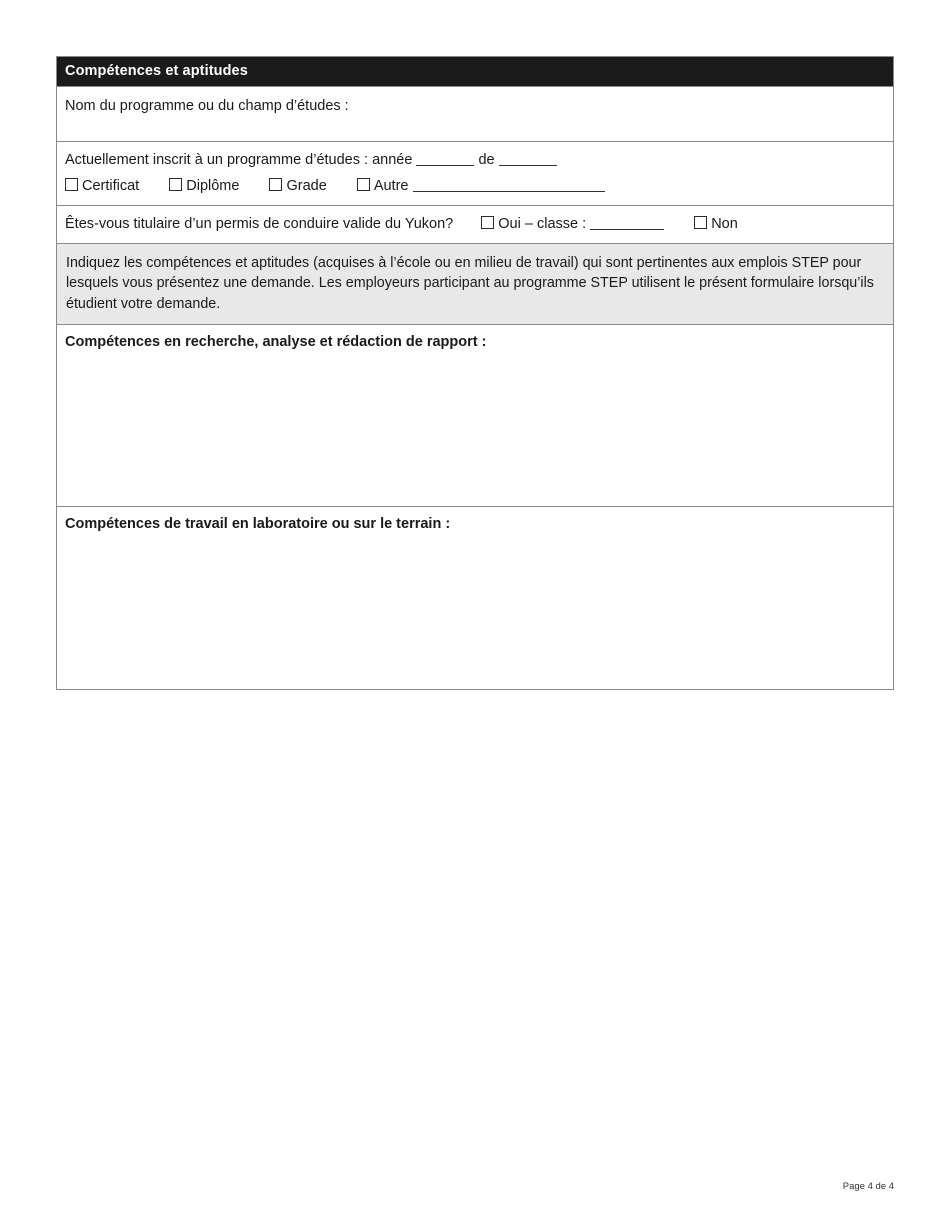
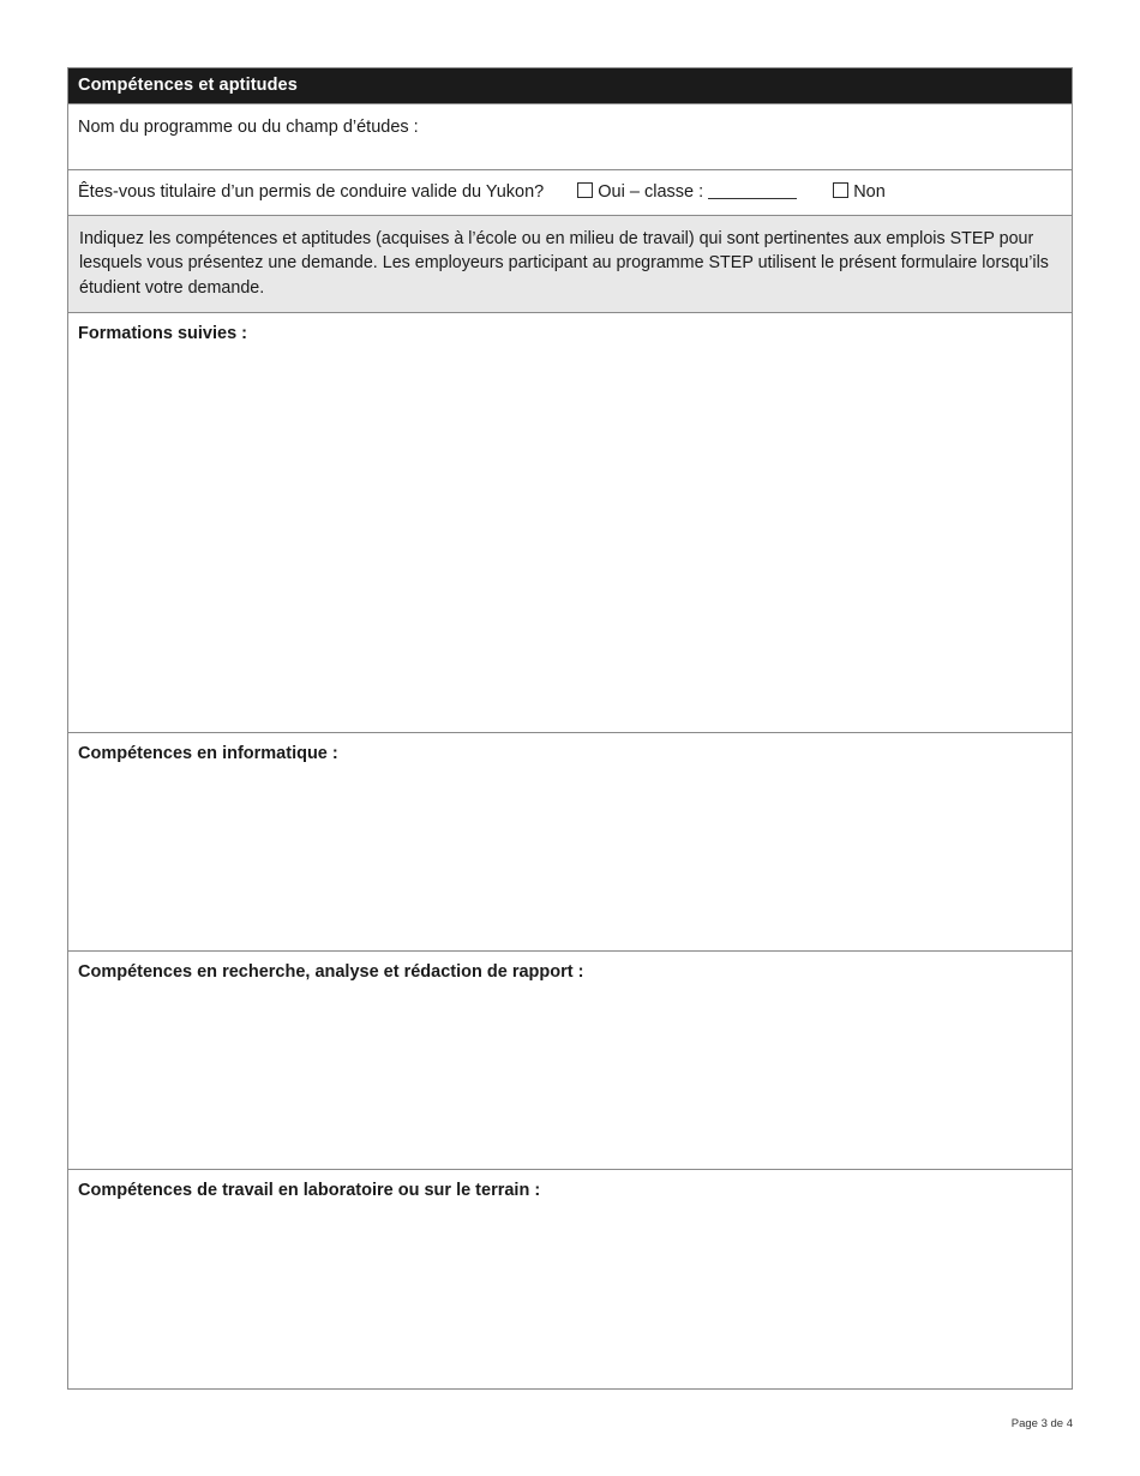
  Compétences et aptitudes
  Nom du programme ou du champ d’études :
- Actuellement inscrit à un programme d’études : année de Certificat Diplôme Grade Autre
  Êtes-vous titulaire d’un permis de conduire valide du Yukon? Oui – classe : Non
  Indiquez les compétences et aptitudes (acquises à l’école ou en milieu de travail) qui sont pertinentes aux emplois STEP pour lesquels vous présentez une demande. Les employeurs participant au programme STEP utilisent le présent formulaire lorsqu’ils étudient votre demande.
+ Formations suivies :
+ Compétences en informatique :
  Compétences en recherche, analyse et rédaction de rapport :
  Compétences de travail en laboratoire ou sur le terrain :
- Page 4 de 4
+ Page 3 de 4
